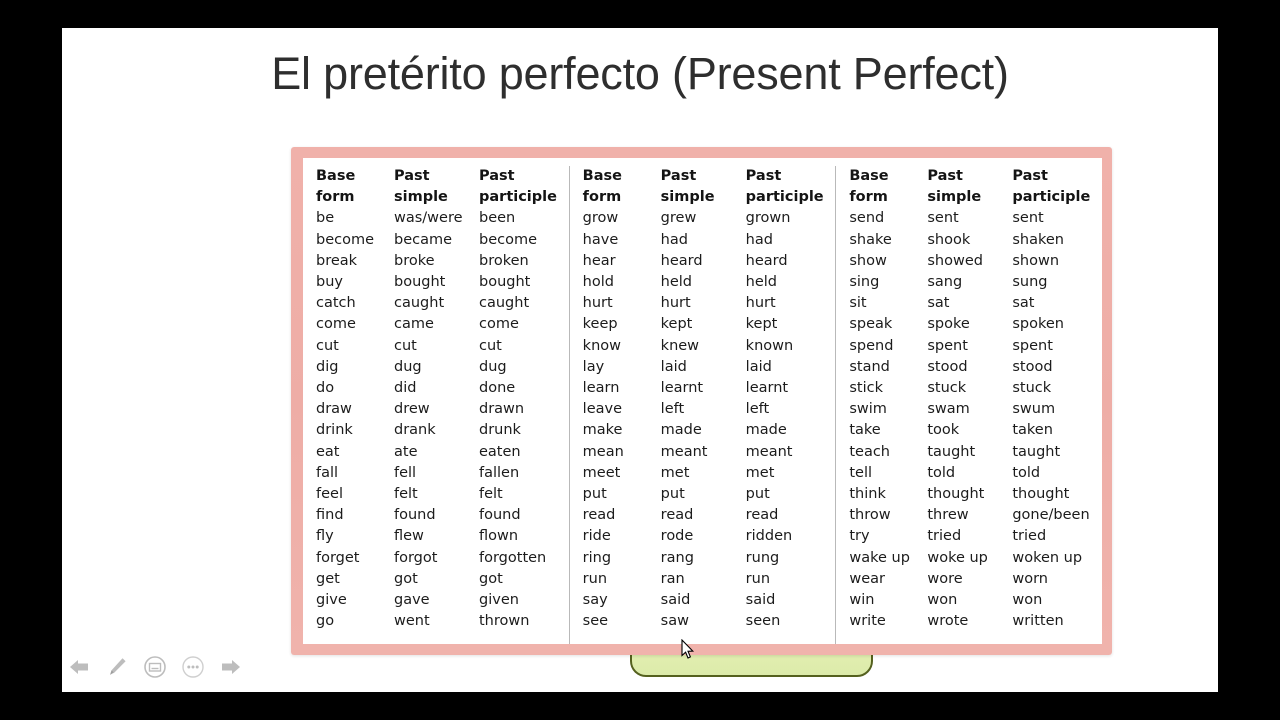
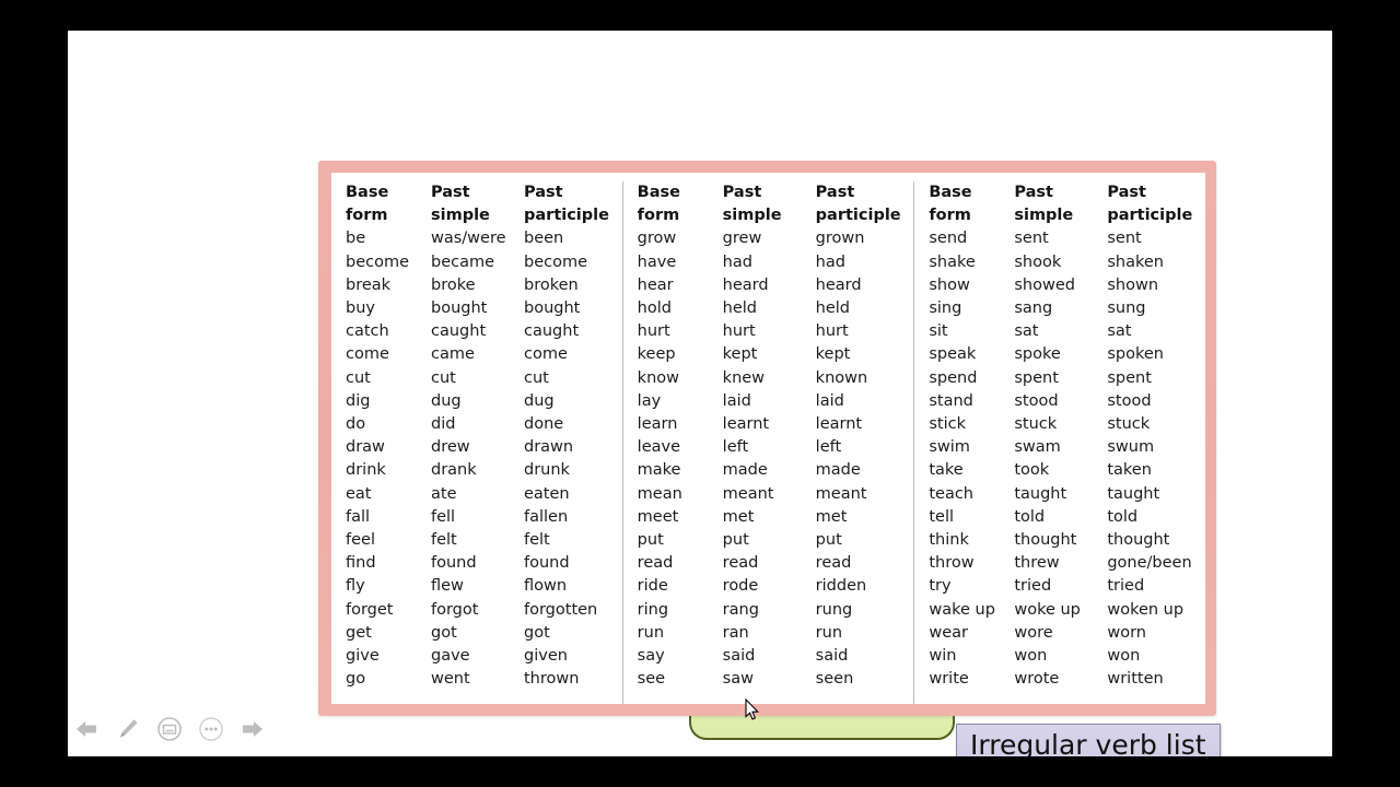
- El pretérito perfecto (Present Perfect)
  Base
  form
  be
  become
  break
  buy
  catch
  come
  cut
  dig
  do
  draw
  drink
  eat
  fall
  feel
  find
  fly
  forget
  get
  give
  go
  Past
  simple
  was/were
  became
  broke
  bought
  caught
  came
  cut
  dug
  did
  drew
  drank
  ate
  fell
  felt
  found
  flew
  forgot
  got
  gave
  went
  Past
  participle
  been
  become
  broken
  bought
  caught
  come
  cut
  dug
  done
  drawn
  drunk
  eaten
  fallen
  felt
  found
  flown
  forgotten
  got
  given
  thrown
  Base
  form
  grow
  have
  hear
  hold
  hurt
  keep
  know
  lay
  learn
  leave
  make
  mean
  meet
  put
  read
  ride
  ring
  run
  say
  see
  Past
  simple
  grew
  had
  heard
  held
  hurt
  kept
  knew
  laid
  learnt
  left
  made
  meant
  met
  put
  read
  rode
  rang
  ran
  said
  saw
  Past
  participle
  grown
  had
  heard
  held
  hurt
  kept
  known
  laid
  learnt
  left
  made
  meant
  met
  put
  read
  ridden
  rung
  run
  said
  seen
  Base
  form
  send
  shake
  show
  sing
  sit
  speak
  spend
  stand
  stick
  swim
  take
  teach
  tell
  think
  throw
  try
  wake up
  wear
  win
  write
  Past
  simple
  sent
  shook
  showed
  sang
  sat
  spoke
  spent
  stood
  stuck
  swam
  took
  taught
  told
  thought
  threw
  tried
  woke up
  wore
  won
  wrote
  Past
  participle
  sent
  shaken
  shown
  sung
  sat
  spoken
  spent
  stood
  stuck
  swum
  taken
  taught
  told
  thought
  gone/been
  tried
  woken up
  worn
  won
  written
+ Irregular verb list
